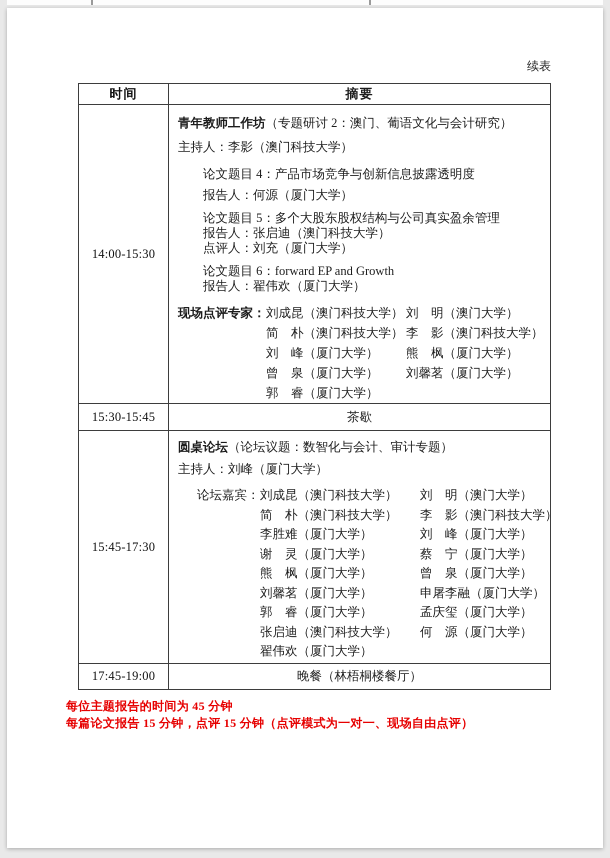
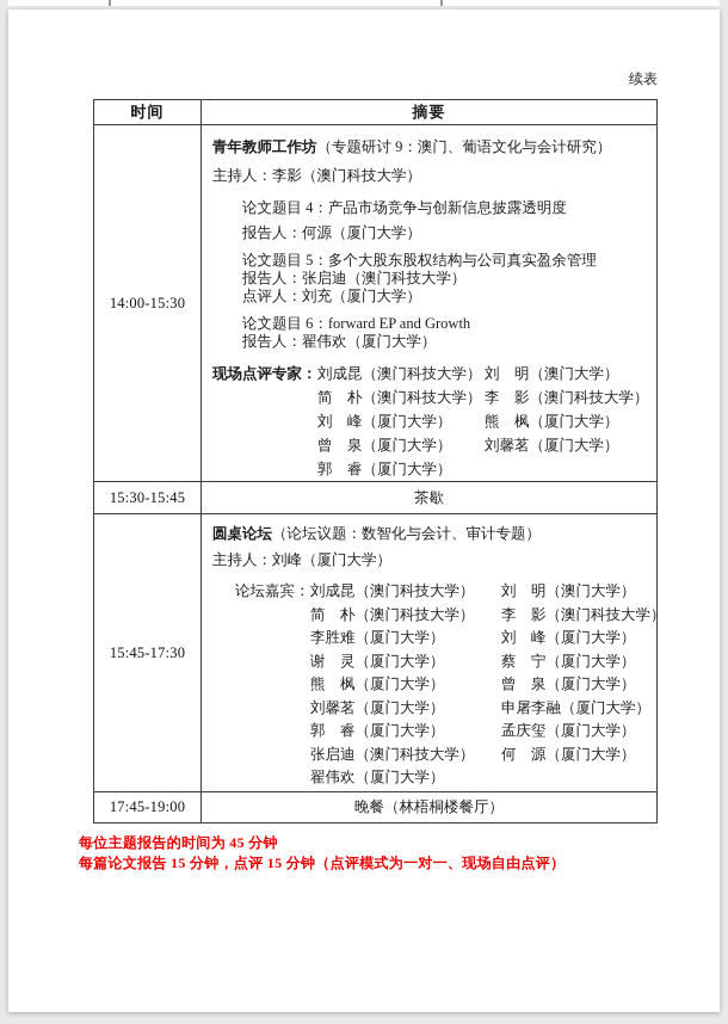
  续表
  时间
  摘要
  14:00-15:30
- 青年教师工作坊（专题研讨 2：澳门、葡语文化与会计研究）
+ 青年教师工作坊（专题研讨 9：澳门、葡语文化与会计研究）
  主持人：李影（澳门科技大学）
  论文题目 4：产品市场竞争与创新信息披露透明度
  报告人：何源（厦门大学）
  论文题目 5：多个大股东股权结构与公司真实盈余管理
  报告人：张启迪（澳门科技大学）
  点评人：刘充（厦门大学）
  论文题目 6：forward EP and Growth
  报告人：翟伟欢（厦门大学）
  现场点评专家：
  刘成昆（澳门科技大学）
  刘 明（澳门大学）
  简 朴（澳门科技大学）
  李 影（澳门科技大学）
  刘 峰（厦门大学）
  熊 枫（厦门大学）
  曾 泉（厦门大学）
  刘馨茗（厦门大学）
  郭 睿（厦门大学）
  15:30-15:45
  茶歇
  15:45-17:30
  圆桌论坛（论坛议题：数智化与会计、审计专题）
  主持人：刘峰（厦门大学）
  论坛嘉宾：
  刘成昆（澳门科技大学）
  刘 明（澳门大学）
  简 朴（澳门科技大学）
  李 影（澳门科技大学
  李胜难（厦门大学）
  刘 峰（厦门大学）
  谢 灵（厦门大学）
  蔡 宁（厦门大学）
  熊 枫（厦门大学）
  曾 泉（厦门大学）
  刘馨茗（厦门大学）
  申屠李融（厦门大学）
  郭 睿（厦门大学）
  孟庆玺（厦门大学）
  张启迪（澳门科技大学）
  何 源（厦门大学）
  翟伟欢（厦门大学）
  17:45-19:00
  晚餐（林梧桐楼餐厅）
  每位主题报告的时间为 45 分钟
  每篇论文报告 15 分钟，点评 15 分钟（点评模式为一对一、现场自由点评）
